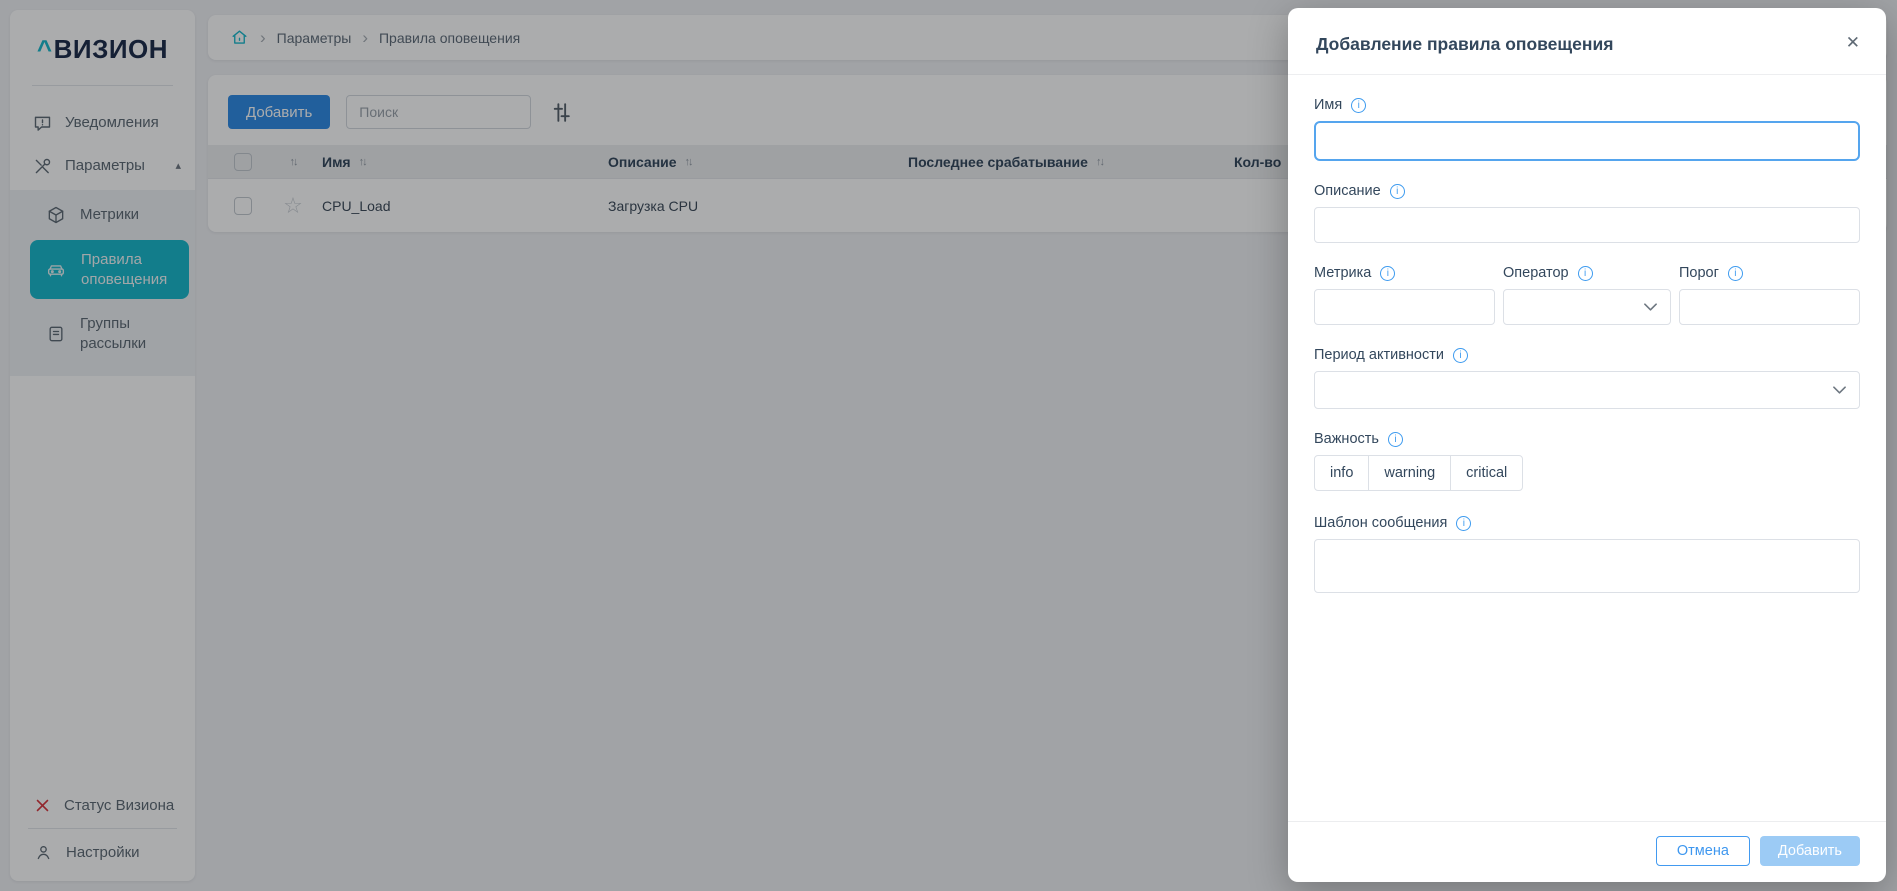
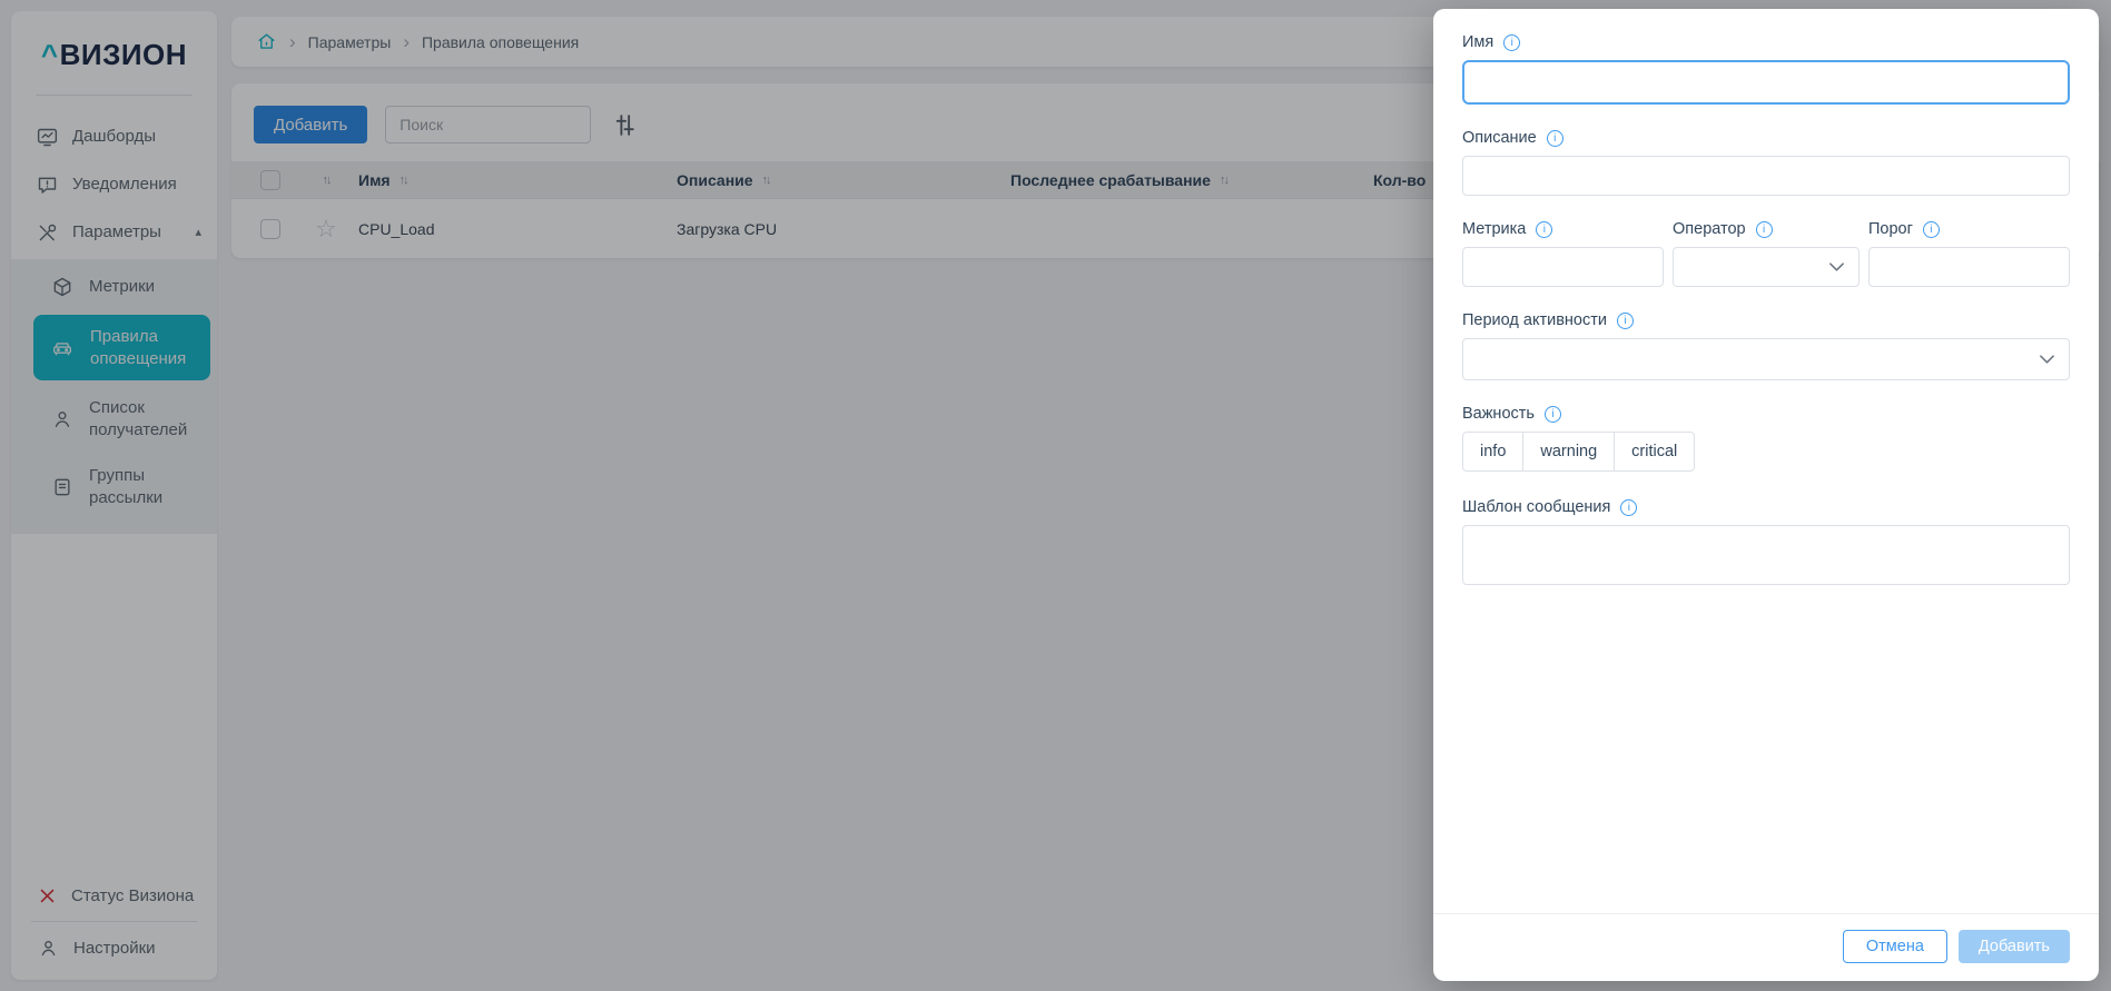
  ^ВИЗИОН
+ Дашборды
  Уведомления
  Параметры
  ▴
  Метрики
  Правила оповещения
+ Список получателей
  Группы рассылки
  Статус Визиона
  Настройки
  ›
  Параметры
  ›
  Правила оповещения
  Добавить
  Поиск
  ↑↓
  Имя
  ↑↓
  Описание
  ↑↓
  Последнее срабатывание
  ↑↓
  Кол-во
  ☆
  CPU_Load
  Загрузка CPU
- Добавление правила оповещения
- ✕
  Имя
  i
  Описание
  i
  Метрика
  i
  Оператор
  i
  Порог
  i
  Период активности
  i
  Важность
  i
  info
  warning
  critical
  Шаблон сообщения
  i
  Отмена
  Добавить
